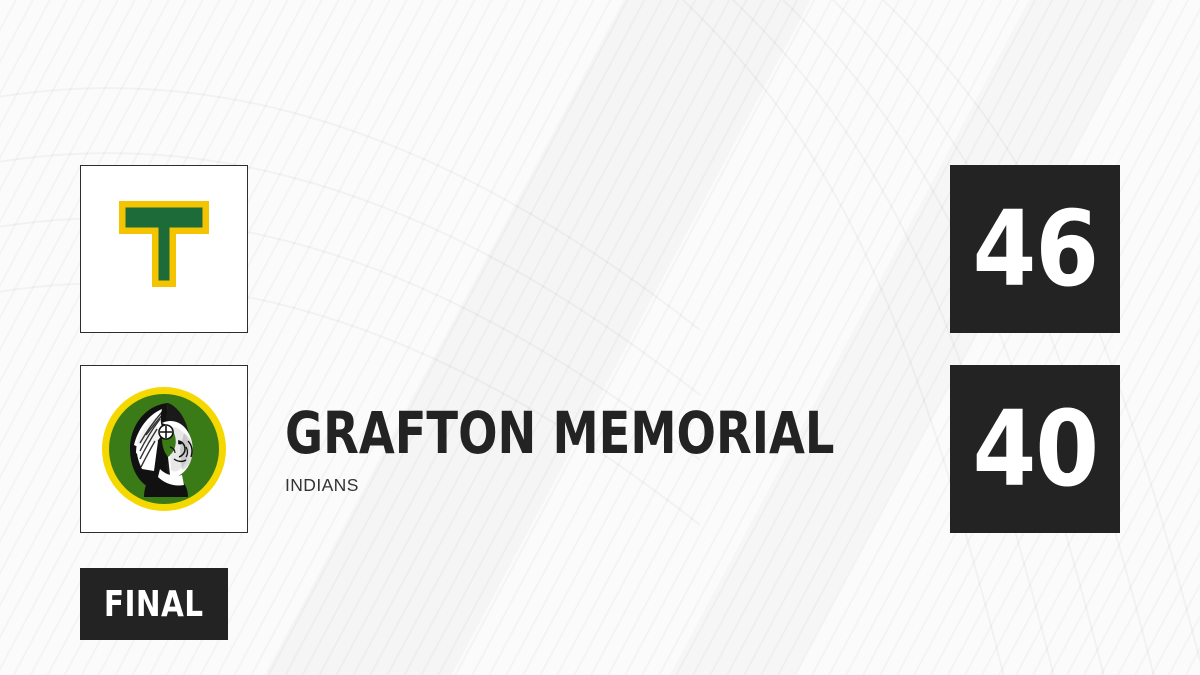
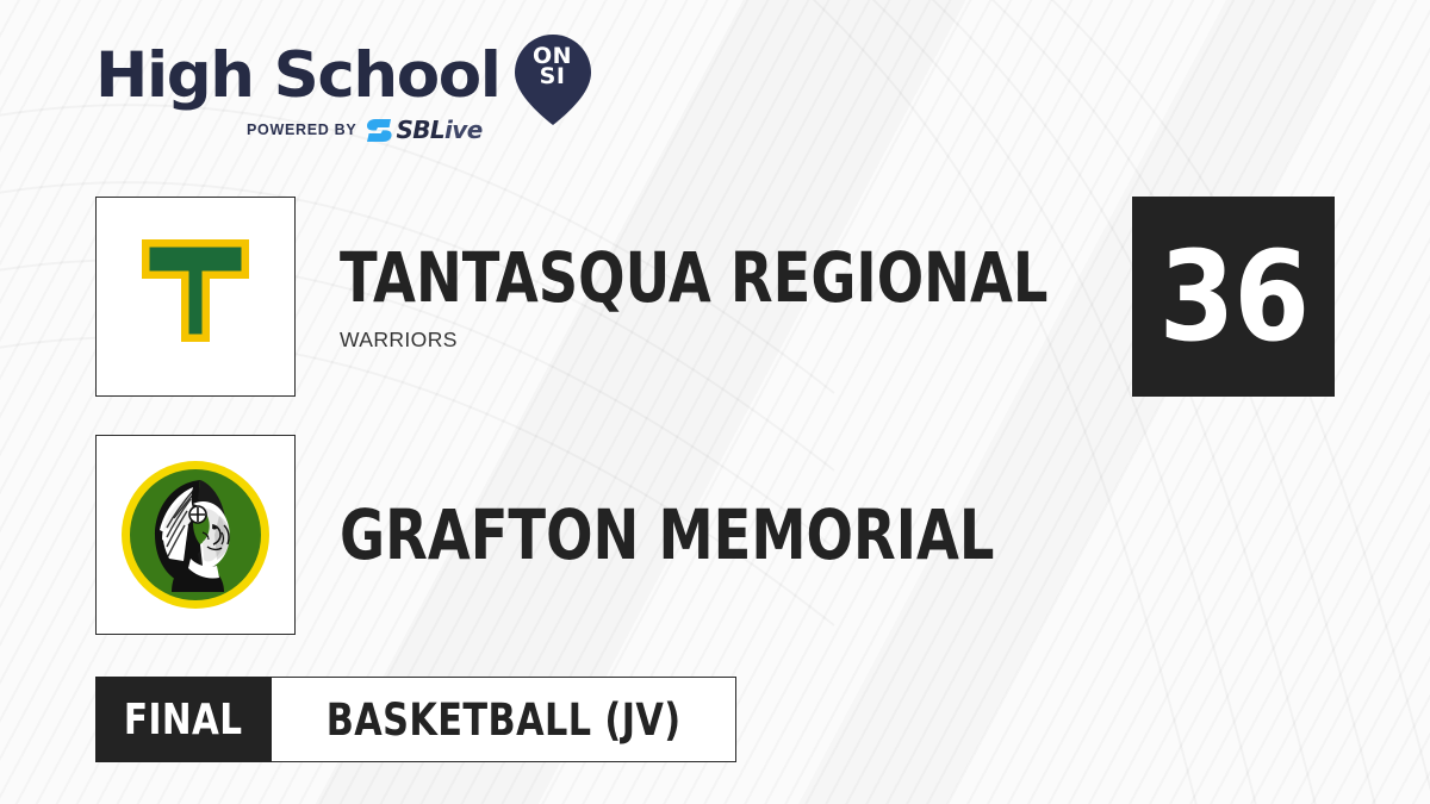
+ High School
+ ON
+ SI
+ POWERED BY
+ SBLive
+ TANTASQUA REGIONAL
+ WARRIORS
- 46
+ 36
  GRAFTON MEMORIAL
- INDIANS
- 40
  FINAL
+ BASKETBALL (JV)
